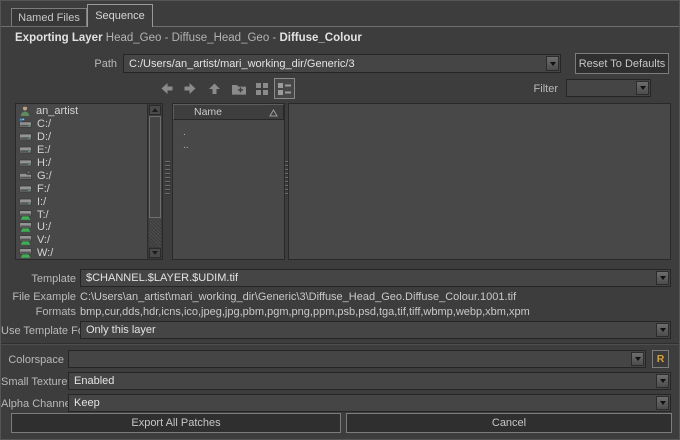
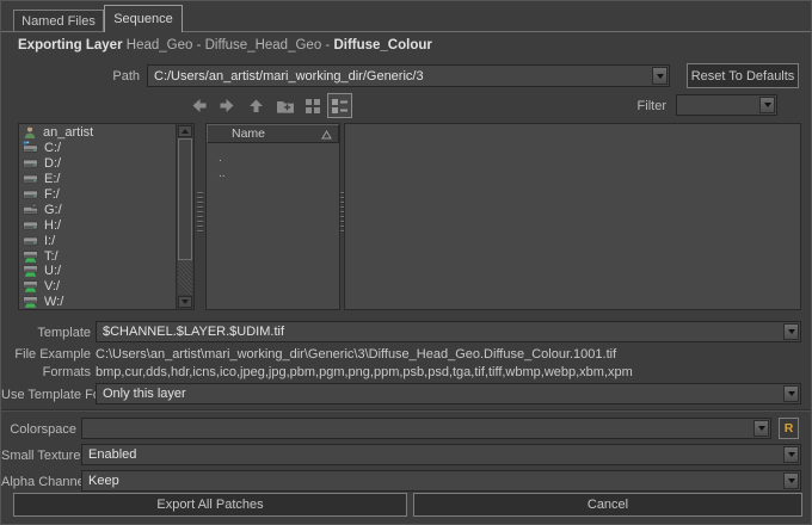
  Named Files
  Sequence
  Exporting Layer Head_Geo - Diffuse_Head_Geo - Diffuse_Colour
  Path
  C:/Users/an_artist/mari_working_dir/Generic/3
  Reset To Defaults
  Filter
  an_artist
  C:/
  D:/
  E:/
- H:/
+ F:/
  G:/
- F:/
+ H:/
  I:/
  T:/
  U:/
  V:/
  W:/
  Name
  .
  ..
  Template
  $CHANNEL.$LAYER.$UDIM.tif
  File Example
  C:\Users\an_artist\mari_working_dir\Generic\3\Diffuse_Head_Geo.Diffuse_Colour.1001.tif
  Formats
  bmp,cur,dds,hdr,icns,ico,jpeg,jpg,pbm,pgm,png,ppm,psb,psd,tga,tif,tiff,wbmp,webp,xbm,xpm
  Use Template F
  Only this layer
  Colorspace
  R
  Small Texture
  Enabled
  Alpha Chann
  Keep
  Export All Patches
  Cancel
